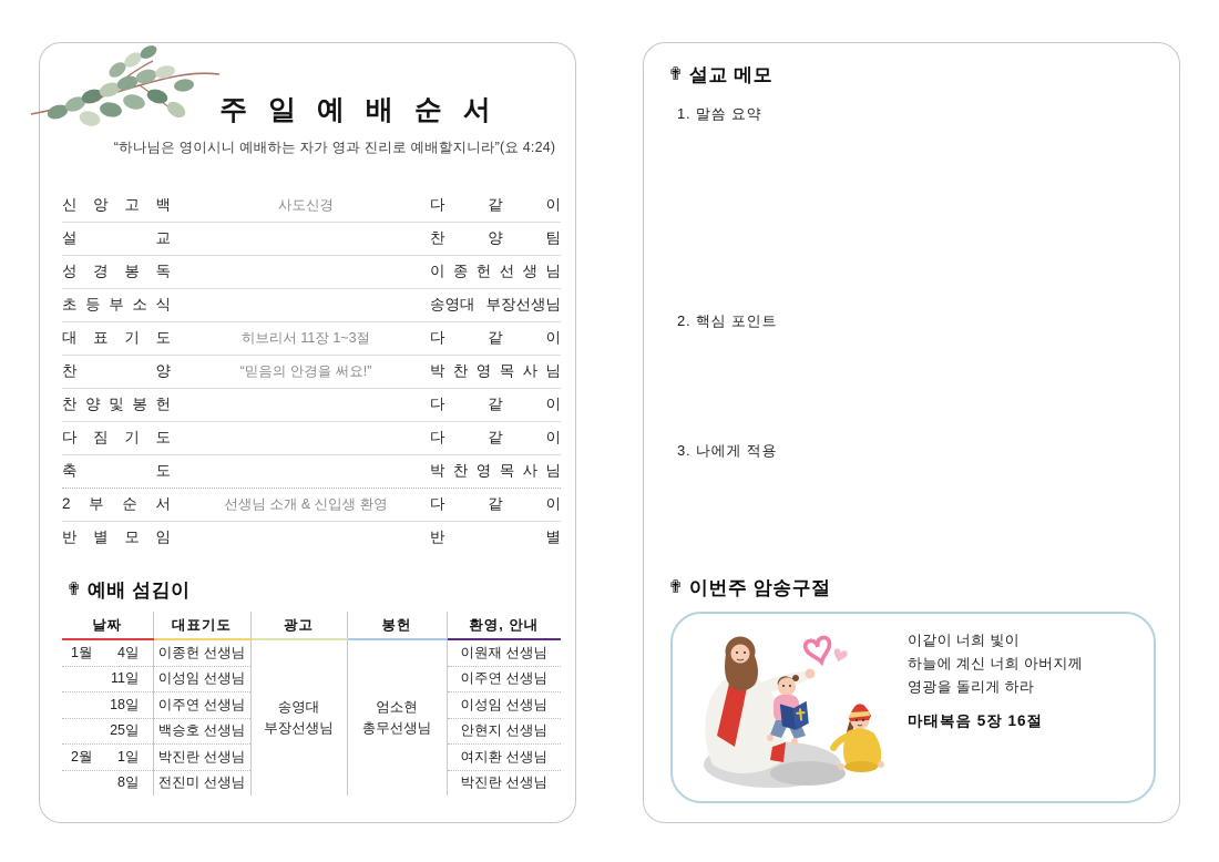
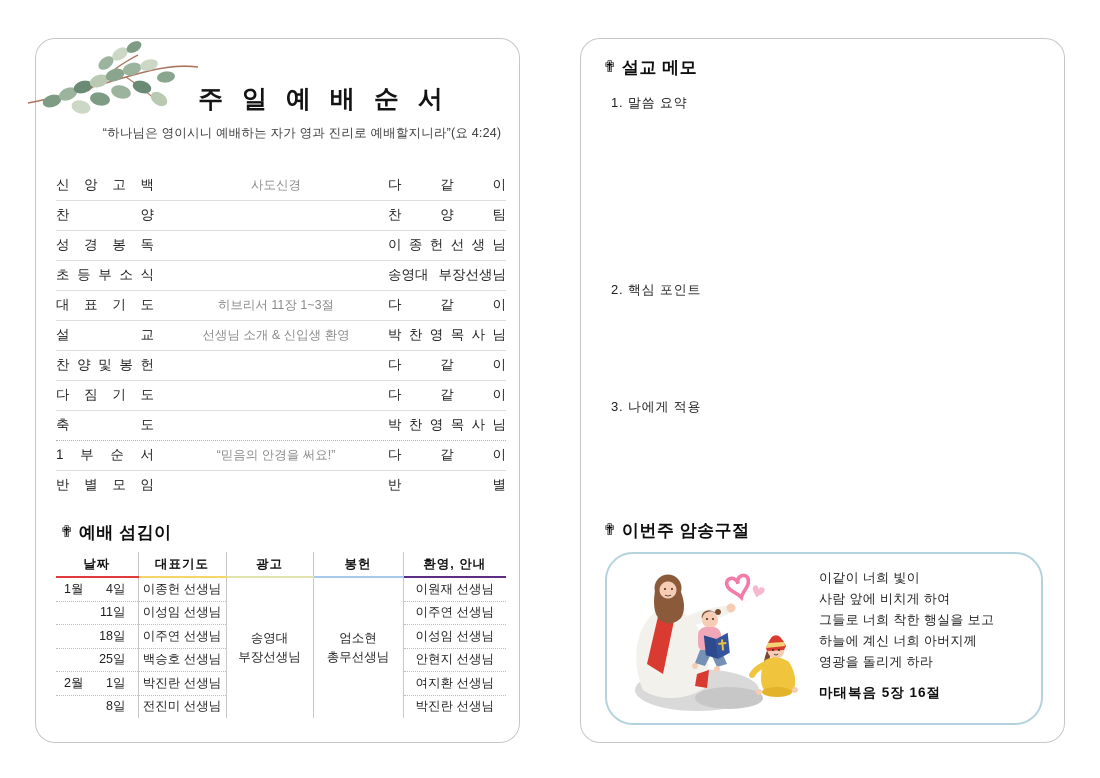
  주 일 예 배 순 서
  “하나님은 영이시니 예배하는 자가 영과 진리로 예배할지니라”(요 4:24)
  신 앙 고 백
  사도신경
  다 같 이
- 설 교
+ 찬 양
  찬 양 팀
  성 경 봉 독
  이 종 헌 선 생 님
  초 등 부 소 식
  송영대 부장선생님
  대 표 기 도
  히브리서 11장 1~3절
  다 같 이
- 찬 양
+ 설 교
- “믿음의 안경을 써요!”
+ 선생님 소개 & 신입생 환영
  박 찬 영 목 사 님
  찬 양 및 봉 헌
  다 같 이
  다 짐 기 도
  다 같 이
  축 도
  박 찬 영 목 사 님
- 2 부 순 서
+ 1 부 순 서
- 선생님 소개 & 신입생 환영
+ “믿음의 안경을 써요!”
  다 같 이
  반 별 모 임
  반 별
  ✟ 예배 섬김이
  날짜	대표기도	광고	봉헌	환영, 안내
  1월 4일	이종헌 선생님	송영대부장선생님	엄소현총무선생님	이원재 선생님
  11일	이성임 선생님	이주연 선생님
  18일	이주연 선생님	이성임 선생님
  25일	백승호 선생님	안현지 선생님
  2월 1일	박진란 선생님	여지환 선생님
  8일	전진미 선생님	박진란 선생님
  ✟ 설교 메모
  1. 말씀 요약
  2. 핵심 포인트
  3. 나에게 적용
  ✟ 이번주 암송구절
  이같이 너희 빛이
+ 사람 앞에 비치게 하여
+ 그들로 너희 착한 행실을 보고
  하늘에 계신 너희 아버지께
  영광을 돌리게 하라
  마태복음 5장 16절
